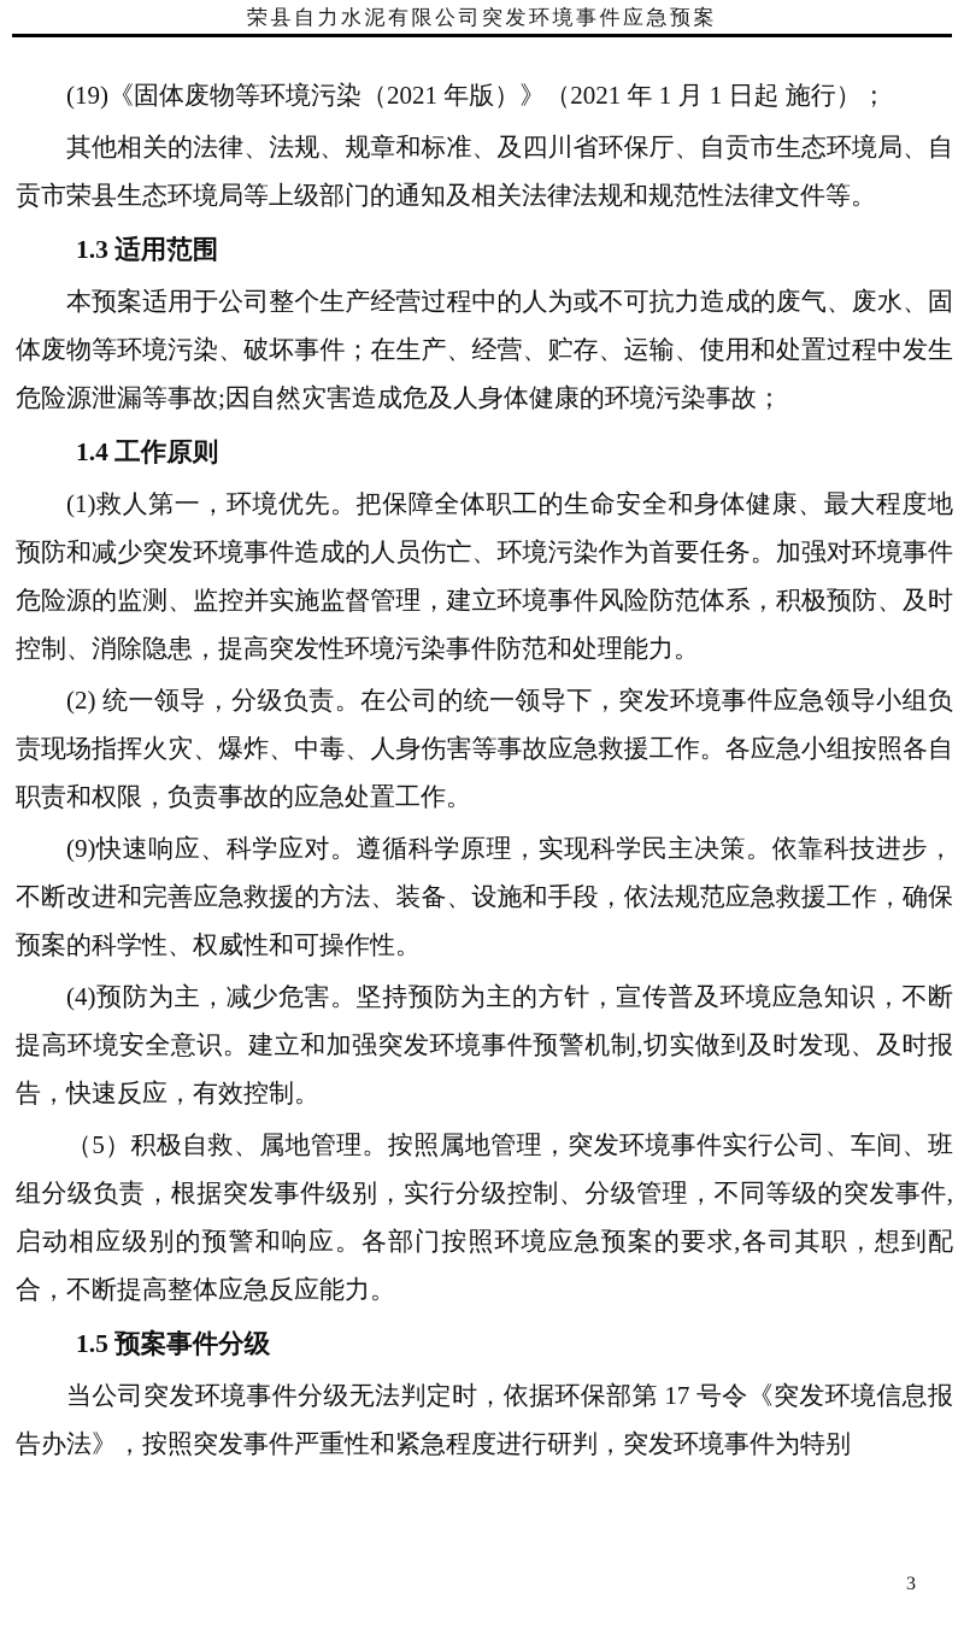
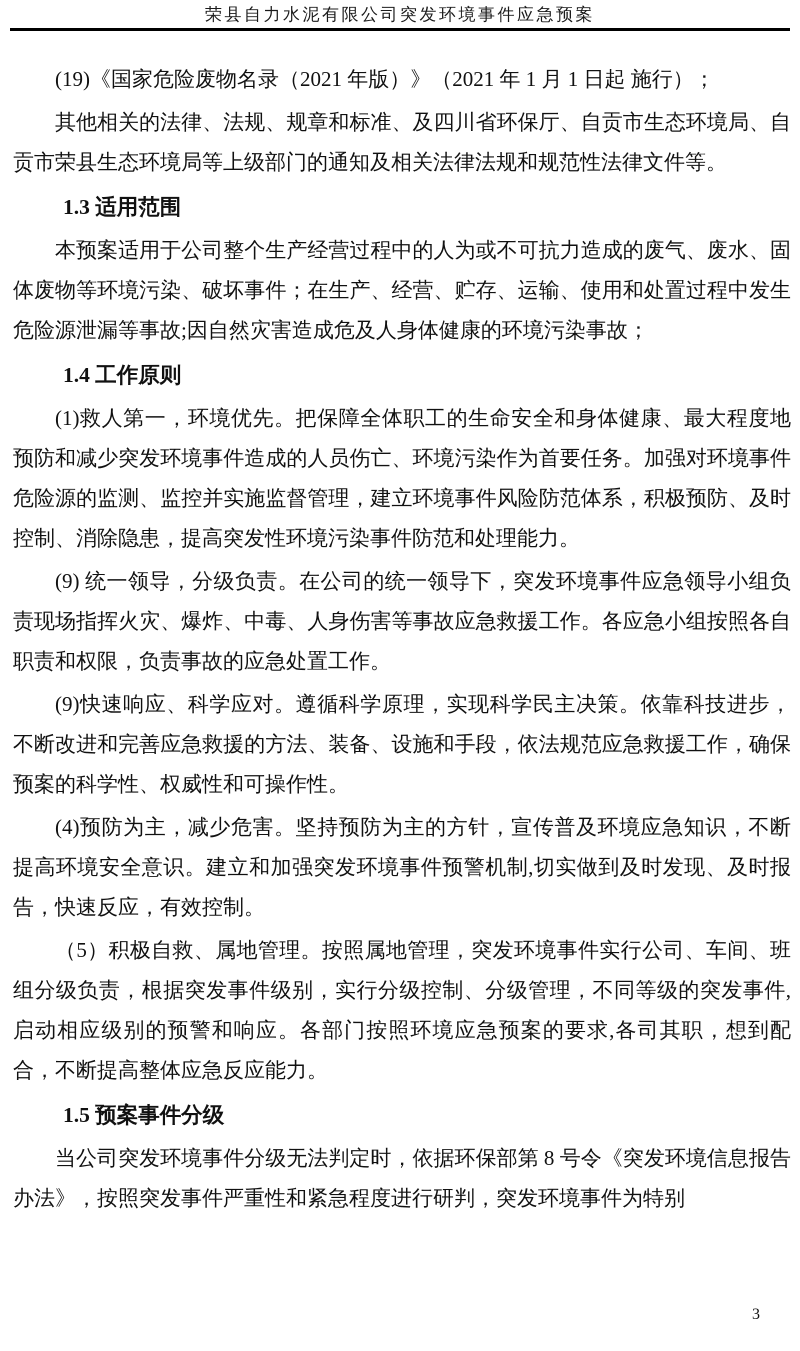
  荣县自力水泥有限公司突发环境事件应急预案
- (19)《固体废物等环境污染（2021 年版）》（2021 年 1 月 1 日起 施行）；
+ (19)《国家危险废物名录（2021 年版）》（2021 年 1 月 1 日起 施行）；
  其他相关的法律、法规、规章和标准、及四川省环保厅、自贡市生态环境局、自贡市荣县生态环境局等上级部门的通知及相关法律法规和规范性法律文件等。
  1.3 适用范围
  本预案适用于公司整个生产经营过程中的人为或不可抗力造成的废气、废水、固体废物等环境污染、破坏事件；在生产、经营、贮存、运输、使用和处置过程中发生危险源泄漏等事故;因自然灾害造成危及人身体健康的环境污染事故；
  1.4 工作原则
  (1)救人第一，环境优先。把保障全体职工的生命安全和身体健康、最大程度地预防和减少突发环境事件造成的人员伤亡、环境污染作为首要任务。加强对环境事件危险源的监测、监控并实施监督管理，建立环境事件风险防范体系，积极预防、及时控制、消除隐患，提高突发性环境污染事件防范和处理能力。
- (2) 统一领导，分级负责。在公司的统一领导下，突发环境事件应急领导小组负责现场指挥火灾、爆炸、中毒、人身伤害等事故应急救援工作。各应急小组按照各自职责和权限，负责事故的应急处置工作。
+ (9) 统一领导，分级负责。在公司的统一领导下，突发环境事件应急领导小组负责现场指挥火灾、爆炸、中毒、人身伤害等事故应急救援工作。各应急小组按照各自职责和权限，负责事故的应急处置工作。
  (9)快速响应、科学应对。遵循科学原理，实现科学民主决策。依靠科技进步，不断改进和完善应急救援的方法、装备、设施和手段，依法规范应急救援工作，确保预案的科学性、权威性和可操作性。
  (4)预防为主，减少危害。坚持预防为主的方针，宣传普及环境应急知识，不断提高环境安全意识。建立和加强突发环境事件预警机制,切实做到及时发现、及时报告，快速反应，有效控制。
  （5）积极自救、属地管理。按照属地管理，突发环境事件实行公司、车间、班组分级负责，根据突发事件级别，实行分级控制、分级管理，不同等级的突发事件,启动相应级别的预警和响应。各部门按照环境应急预案的要求,各司其职，想到配合，不断提高整体应急反应能力。
  1.5 预案事件分级
- 当公司突发环境事件分级无法判定时，依据环保部第 17 号令《突发环境信息报告办法》，按照突发事件严重性和紧急程度进行研判，突发环境事件为特别
+ 当公司突发环境事件分级无法判定时，依据环保部第 8 号令《突发环境信息报告办法》，按照突发事件严重性和紧急程度进行研判，突发环境事件为特别
  3
